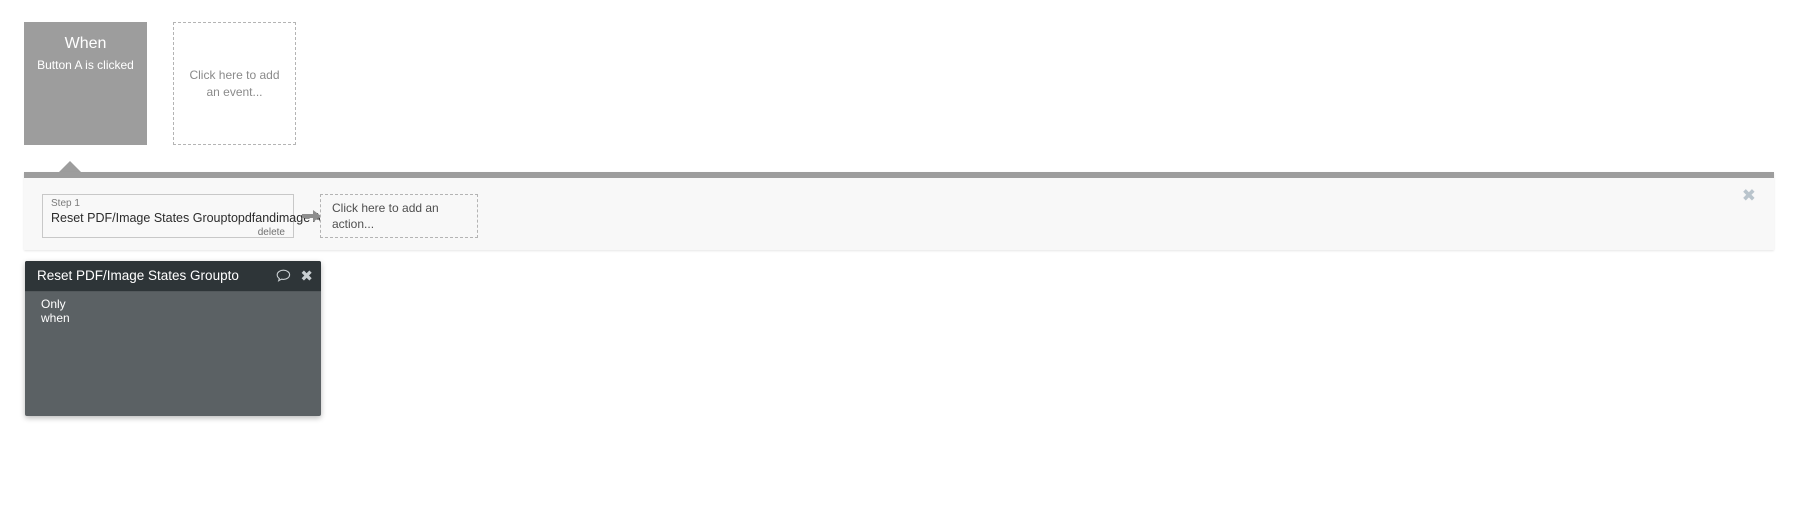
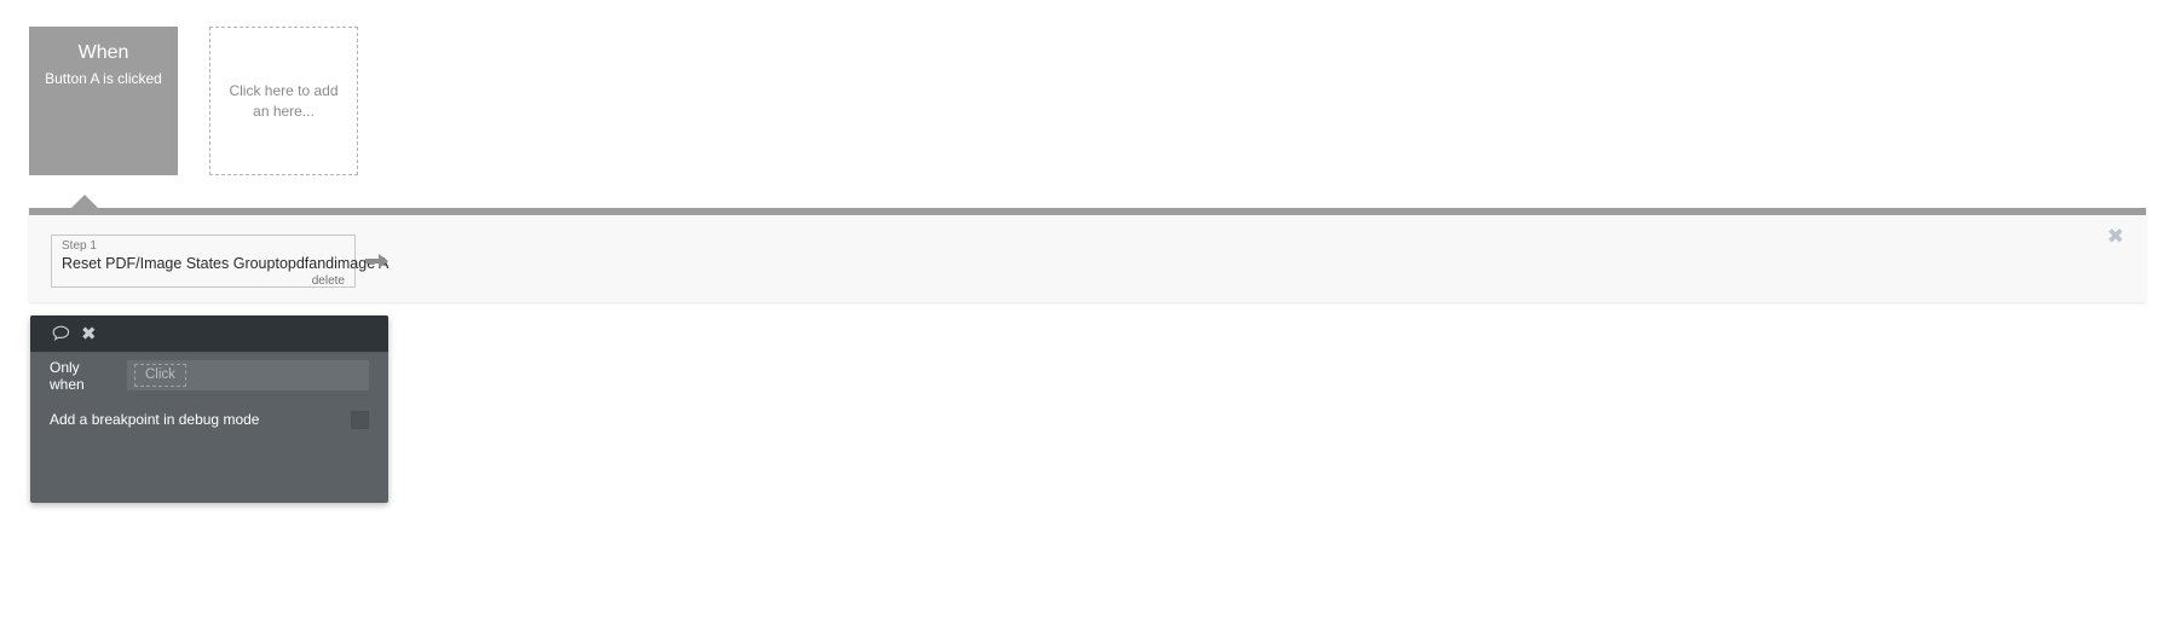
  When
  Button A is clicked
- Click here to add an event...
+ Click here to add an here...
  ✖
  Step 1
  Reset PDF/Image States Grouptopdfandimag
  delete
- Click here to add an action...
- Reset PDF/Image States Groupto
  ✖
  Only when
+ Click
+ Add a breakpoint in debug mode
